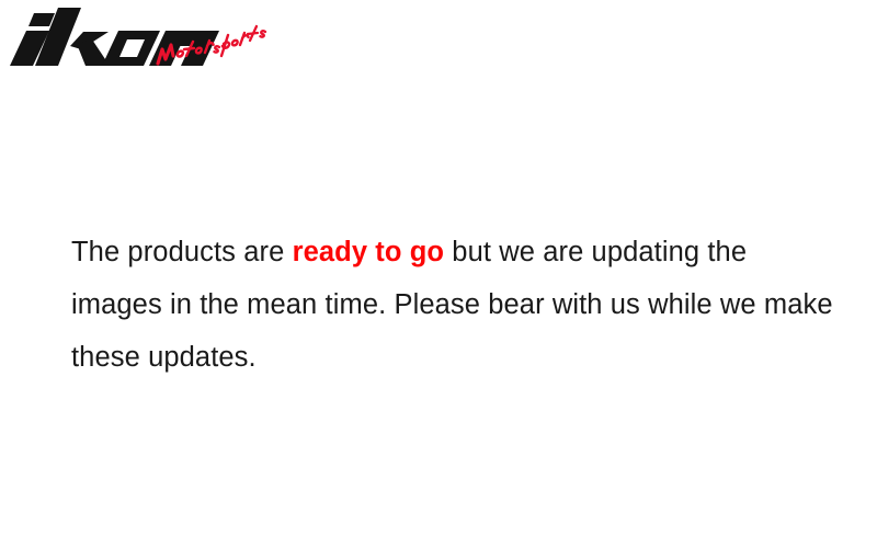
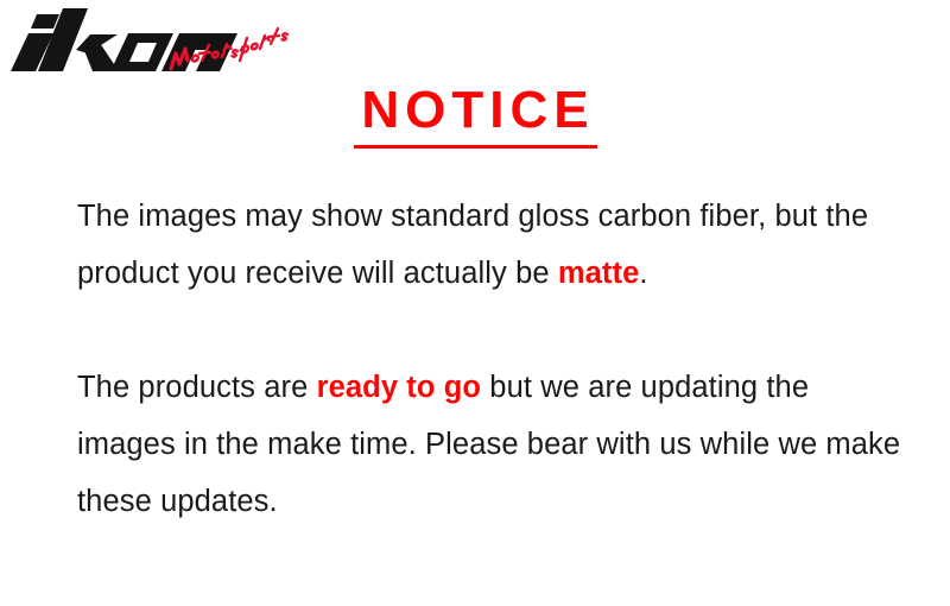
+ NOTICE
+ The images may show standard gloss carbon fiber, but the product you receive will actually be matte.
- The products are ready to go but we are updating the images in the mean time. Please bear with us while we make these updates.
+ The products are ready to go but we are updating the images in the make time. Please bear with us while we make these updates.
